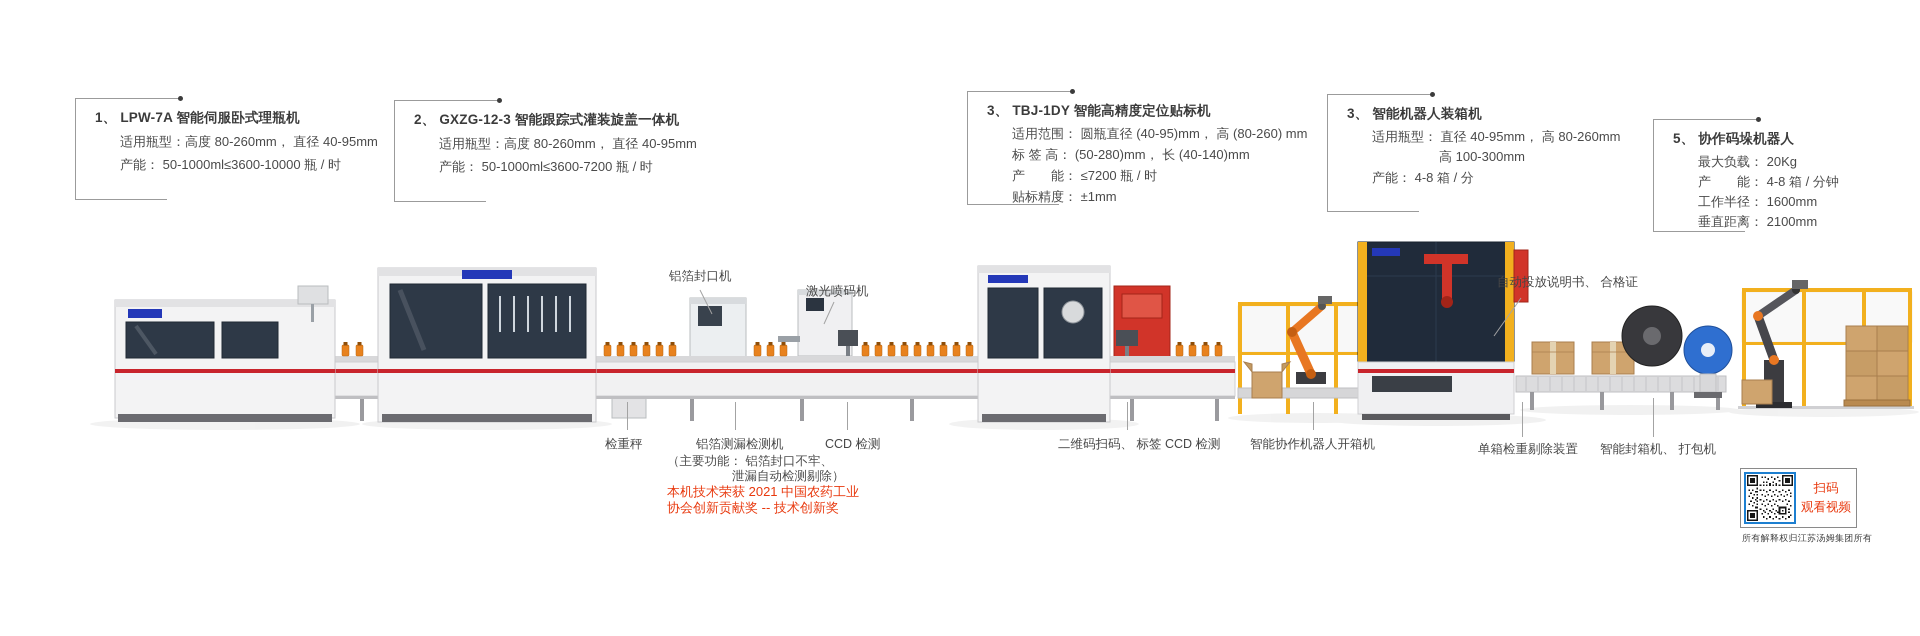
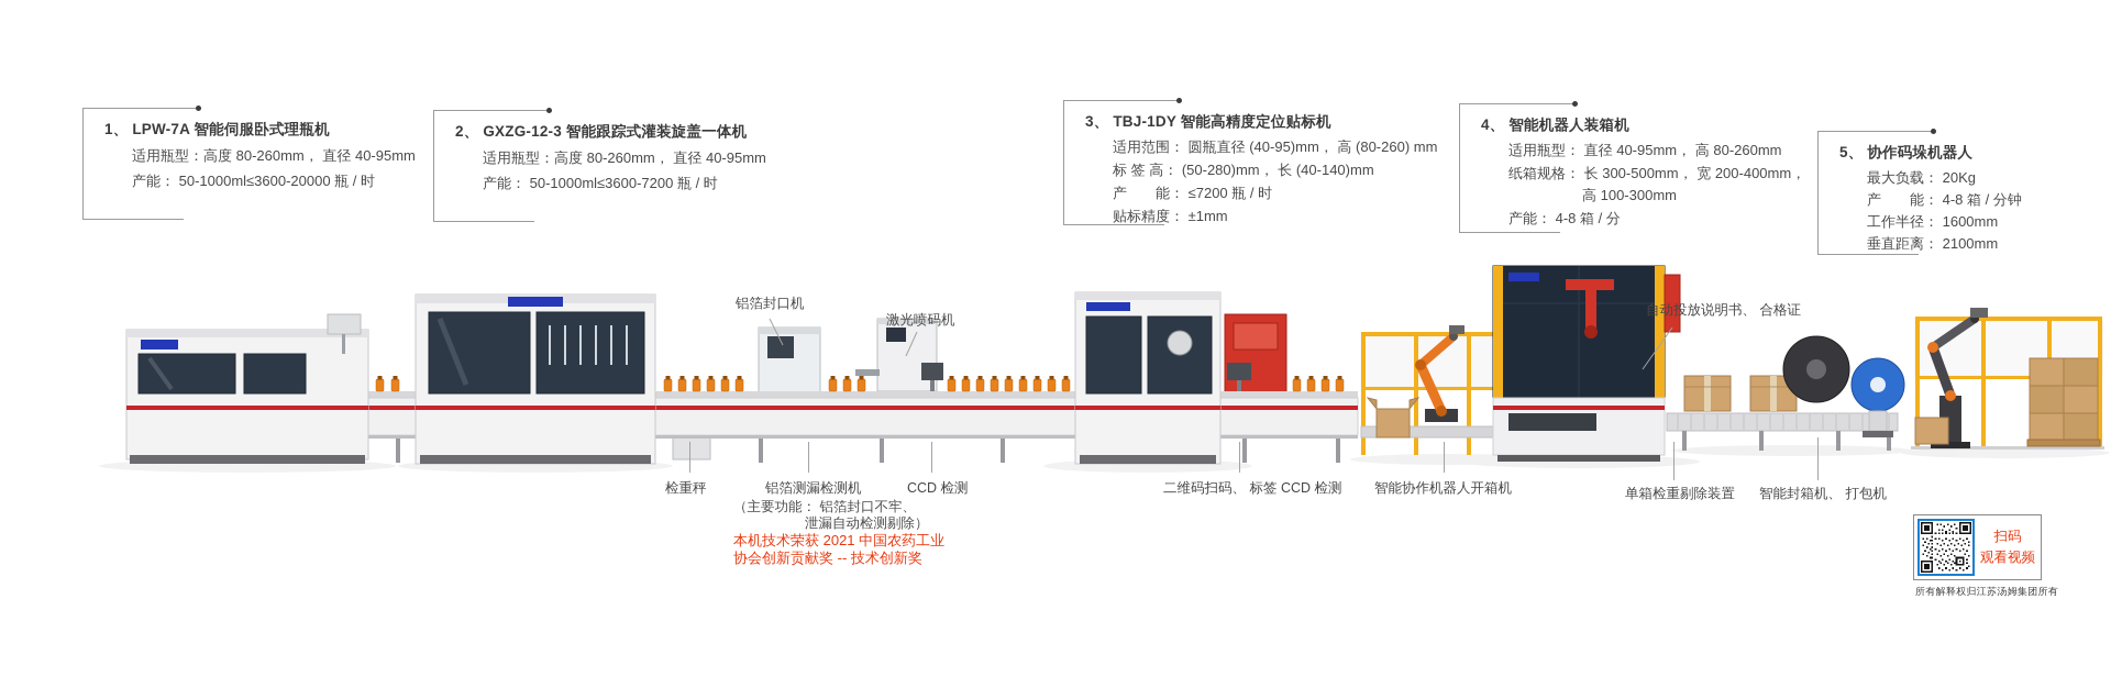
  1、 LPW-7A 智能伺服卧式理瓶机
  适用瓶型：高度 80-260mm， 直径 40-95mm
- 产能： 50-1000ml≤3600-10000 瓶 / 时
+ 产能： 50-1000ml≤3600-20000 瓶 / 时
  2、 GXZG-12-3 智能跟踪式灌装旋盖一体机
  适用瓶型：高度 80-260mm， 直径 40-95mm
  产能： 50-1000ml≤3600-7200 瓶 / 时
  3、 TBJ-1DY 智能高精度定位贴标机
  适用范围： 圆瓶直径 (40-95)mm， 高 (80-260) mm
  标 签 高： (50-280)mm， 长 (40-140)mm
  产 能： ≤7200 瓶 / 时
  贴标精度： ±1mm
- 3、 智能机器人装箱机
+ 4、 智能机器人装箱机
  适用瓶型： 直径 40-95mm， 高 80-260mm
+ 纸箱规格： 长 300-500mm， 宽 200-400mm，
  高 100-300mm
  产能： 4-8 箱 / 分
  5、 协作码垛机器人
  最大负载： 20Kg
  产 能： 4-8 箱 / 分钟
  工作半径： 1600mm
  垂直距离： 2100mm
  铝箔封口机
  激光喷码机
  自动投放说明书、 合格证
  检重秤
  铝箔测漏检测机
  （主要功能： 铝箔封口不牢、
  泄漏自动检测剔除）
  本机技术荣获 2021 中国农药工业
  协会创新贡献奖 -- 技术创新奖
  CCD 检测
  二维码扫码、 标签 CCD 检测
  智能协作机器人开箱机
  单箱检重剔除装置
  智能封箱机、 打包机
  扫码
  观看视频
  所有解释权归江苏汤姆集团所有
